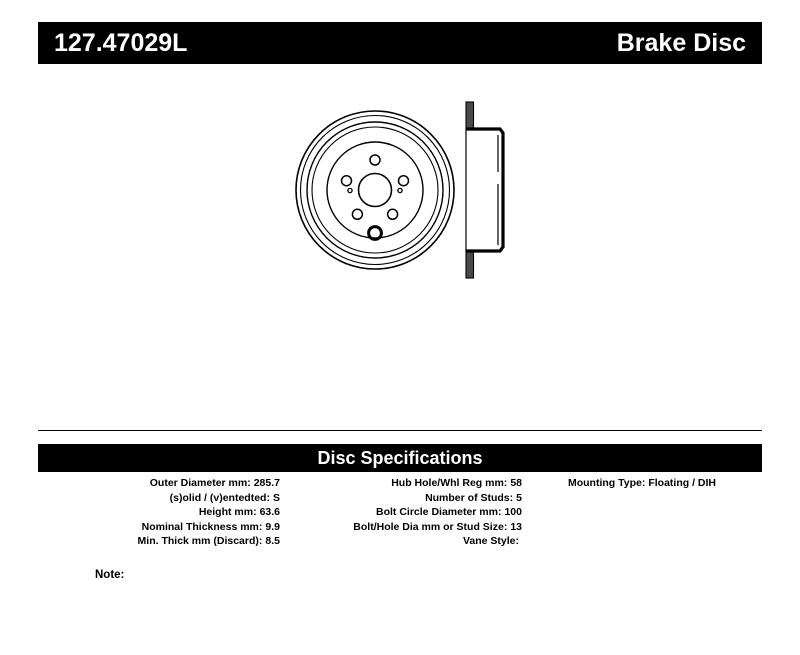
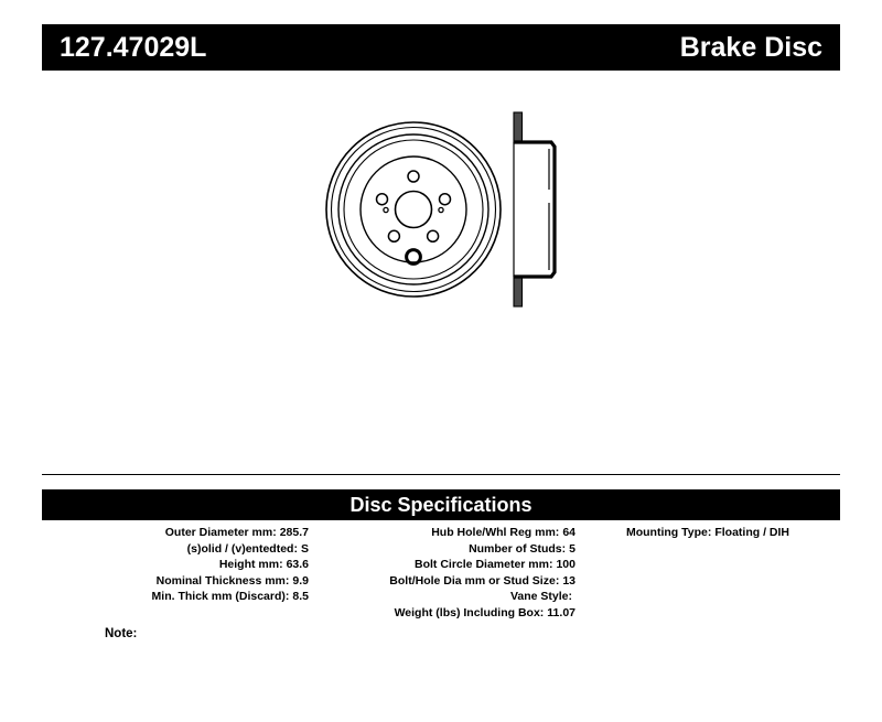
  127.47029L
  Brake Disc
  Disc Specifications
  Outer Diameter mm:
  285.7
  (s)olid / (v)entedted:
  S
  Height mm:
  63.6
  Nominal Thickness mm:
  9.9
  Min. Thick mm (Discard):
  8.5
  Hub Hole/Whl Reg mm:
- 58
+ 64
  Number of Studs:
  5
  Bolt Circle Diameter mm:
  100
  Bolt/Hole Dia mm or Stud Size:
  13
  Vane Style:
+ Weight (lbs) Including Box:
+ 11.07
  Mounting Type:
  Floating / DIH
  Note:
